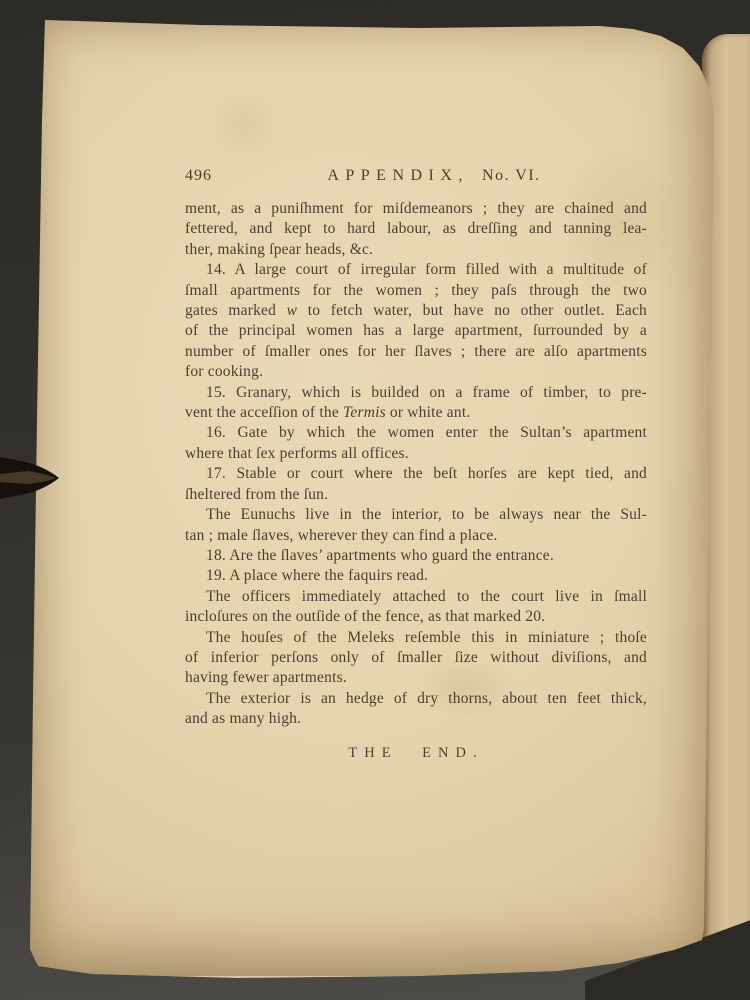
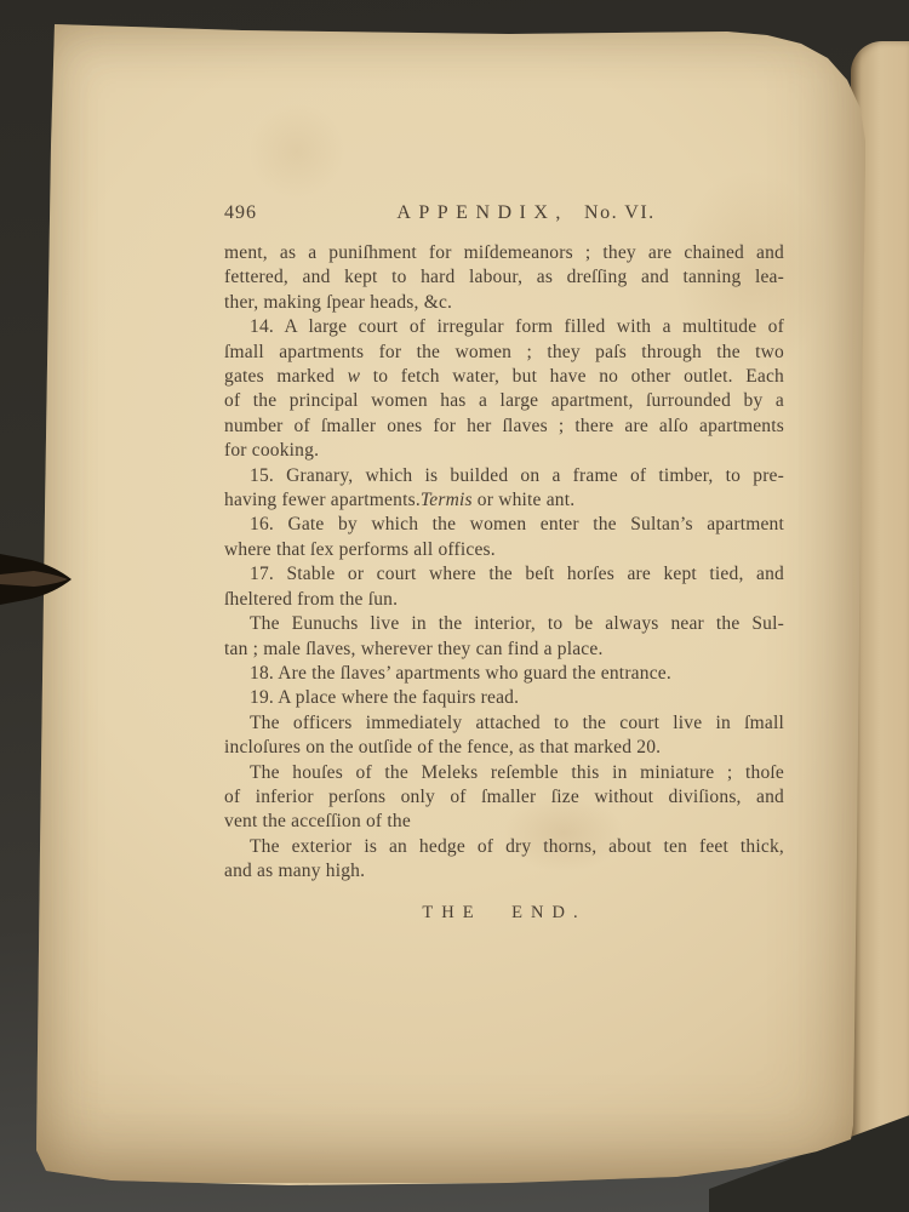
  496
  APPENDIX, No. VI.
  ment, as a puniſhment for miſdemeanors ; they are chained and
  fettered, and kept to hard labour, as dreſſing and tanning lea-
  ther, making ſpear heads, &c.
  14. A large court of irregular form filled with a multitude of
  ſmall apartments for the women ; they paſs through the two
  gates marked w to fetch water, but have no other outlet. Each
  of the principal women has a large apartment, ſurrounded by a
  number of ſmaller ones for her ſlaves ; there are alſo apartments
  for cooking.
  15. Granary, which is builded on a frame of timber, to pre-
- vent the acceſſion of the Termis or white ant.
+ having fewer apartments.Termis or white ant.
  16. Gate by which the women enter the Sultan’s apartment
  where that ſex performs all offices.
  17. Stable or court where the beſt horſes are kept tied, and
  ſheltered from the ſun.
  The Eunuchs live in the interior, to be always near the Sul-
  tan ; male ſlaves, wherever they can find a place.
  18. Are the ſlaves’ apartments who guard the entrance.
  19. A place where the faquirs read.
  The officers immediately attached to the court live in ſmall
  incloſures on the outſide of the fence, as that marked 20.
  The houſes of the Meleks reſemble this in miniature ; thoſe
  of inferior perſons only of ſmaller ſize without diviſions, and
- having fewer apartments.
+ vent the acceſſion of the
  The exterior is an hedge of dry thorns, about ten feet thick,
  and as many high.
  THE END.
